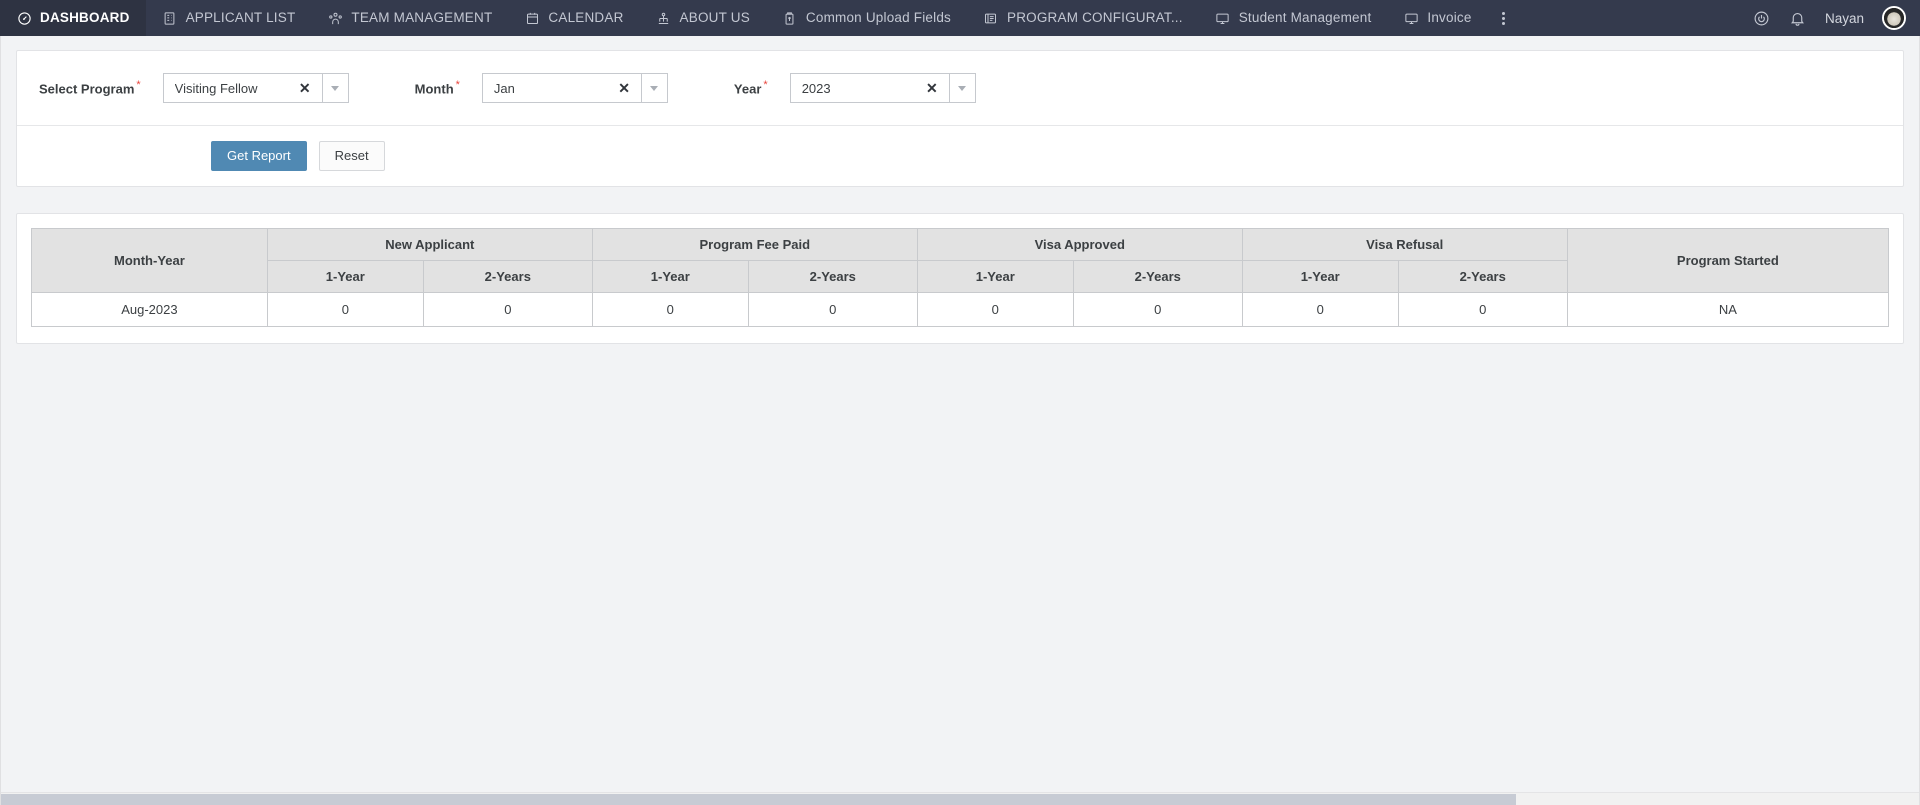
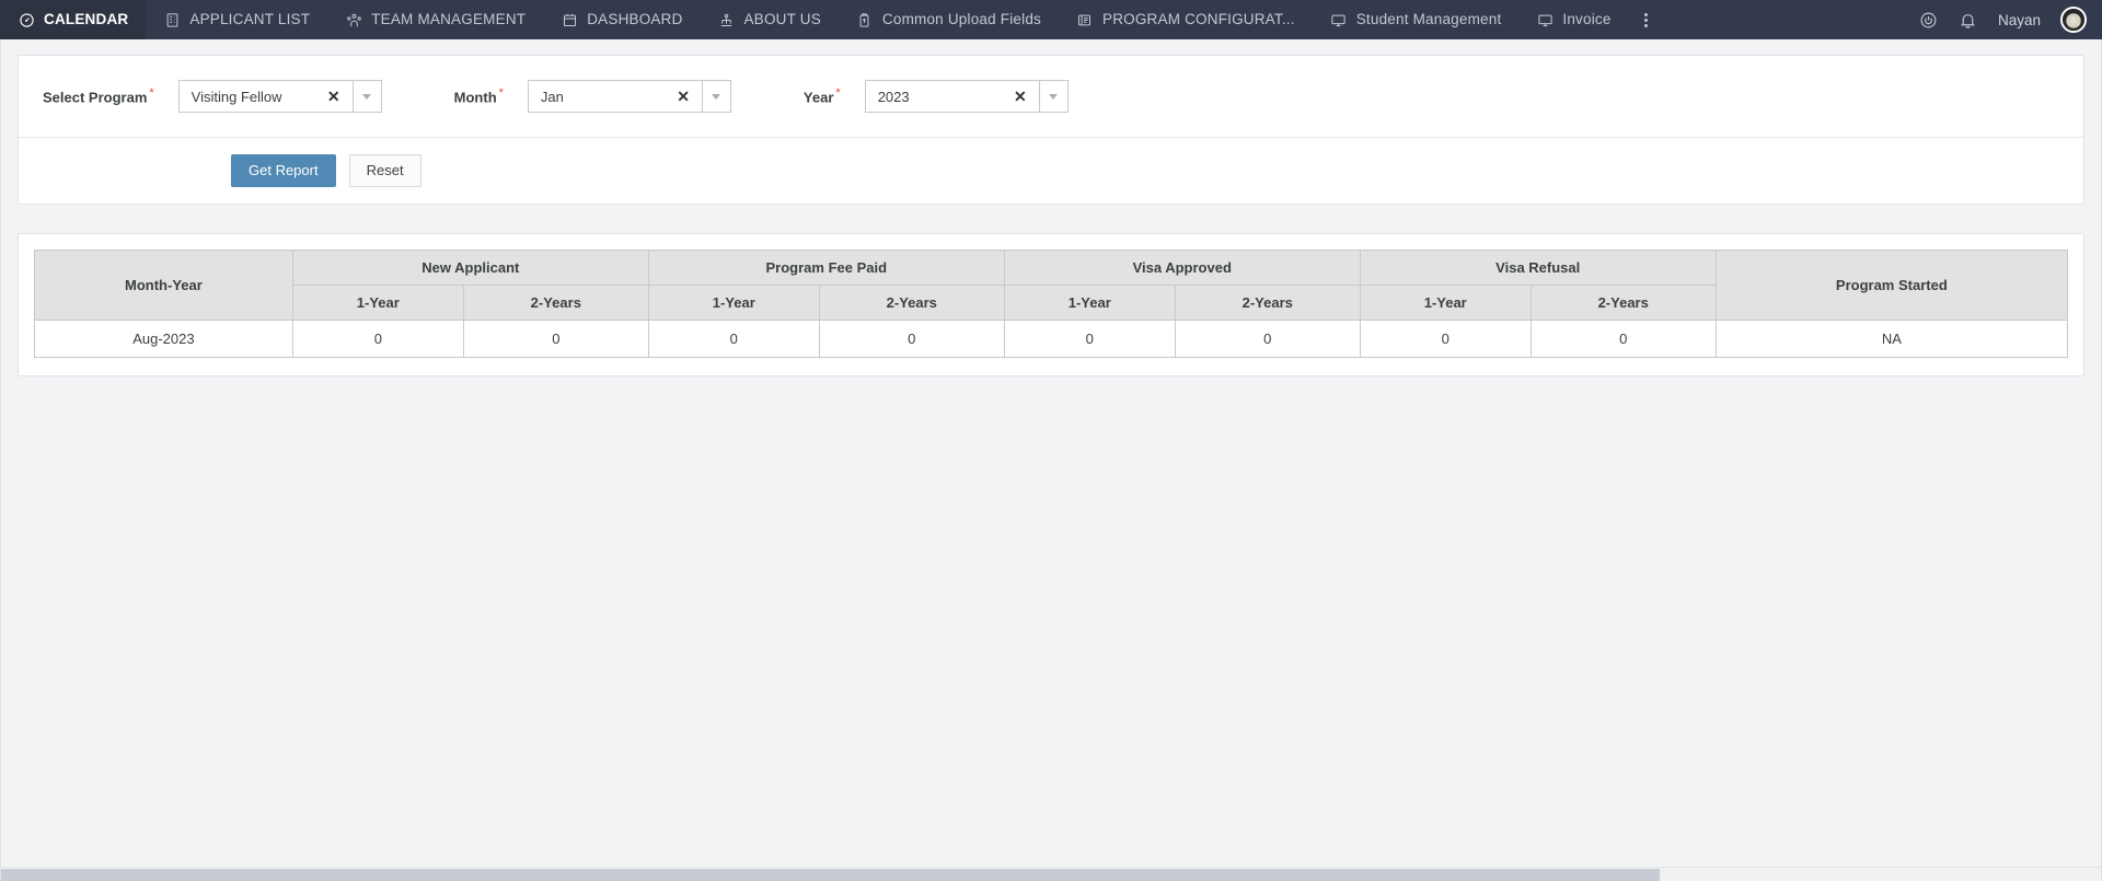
- DASHBOARD
+ CALENDAR
  APPLICANT LIST
  TEAM MANAGEMENT
- CALENDAR
+ DASHBOARD
  ABOUT US
  Common Upload Fields
  PROGRAM CONFIGURAT...
  Student Management
  Invoice
  Nayan
  Select Program *
  Visiting Fellow
  ✕
  Month *
  Jan
  ✕
  Year *
  2023
  ✕
  Get Report
  Reset
  Month-Year	New Applicant	Program Fee Paid	Visa Approved	Visa Refusal	Program Started
  1-Year	2-Years	1-Year	2-Years	1-Year	2-Years	1-Year	2-Years
  Aug-2023	0	0	0	0	0	0	0	0	NA
